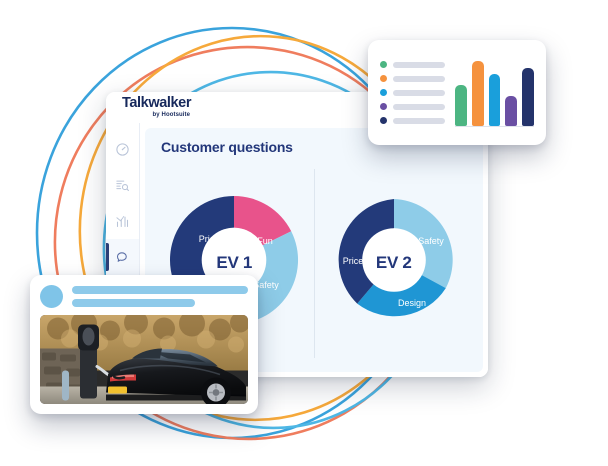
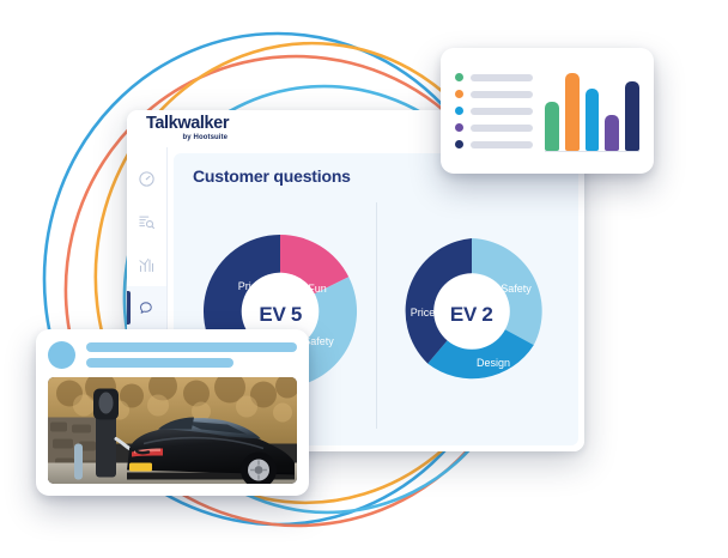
  Talkwalker
  Customer questions
  Price
  Fun
  afety
- EV 1
+ EV 5
  Safety
  Design
  Price
  EV 2
